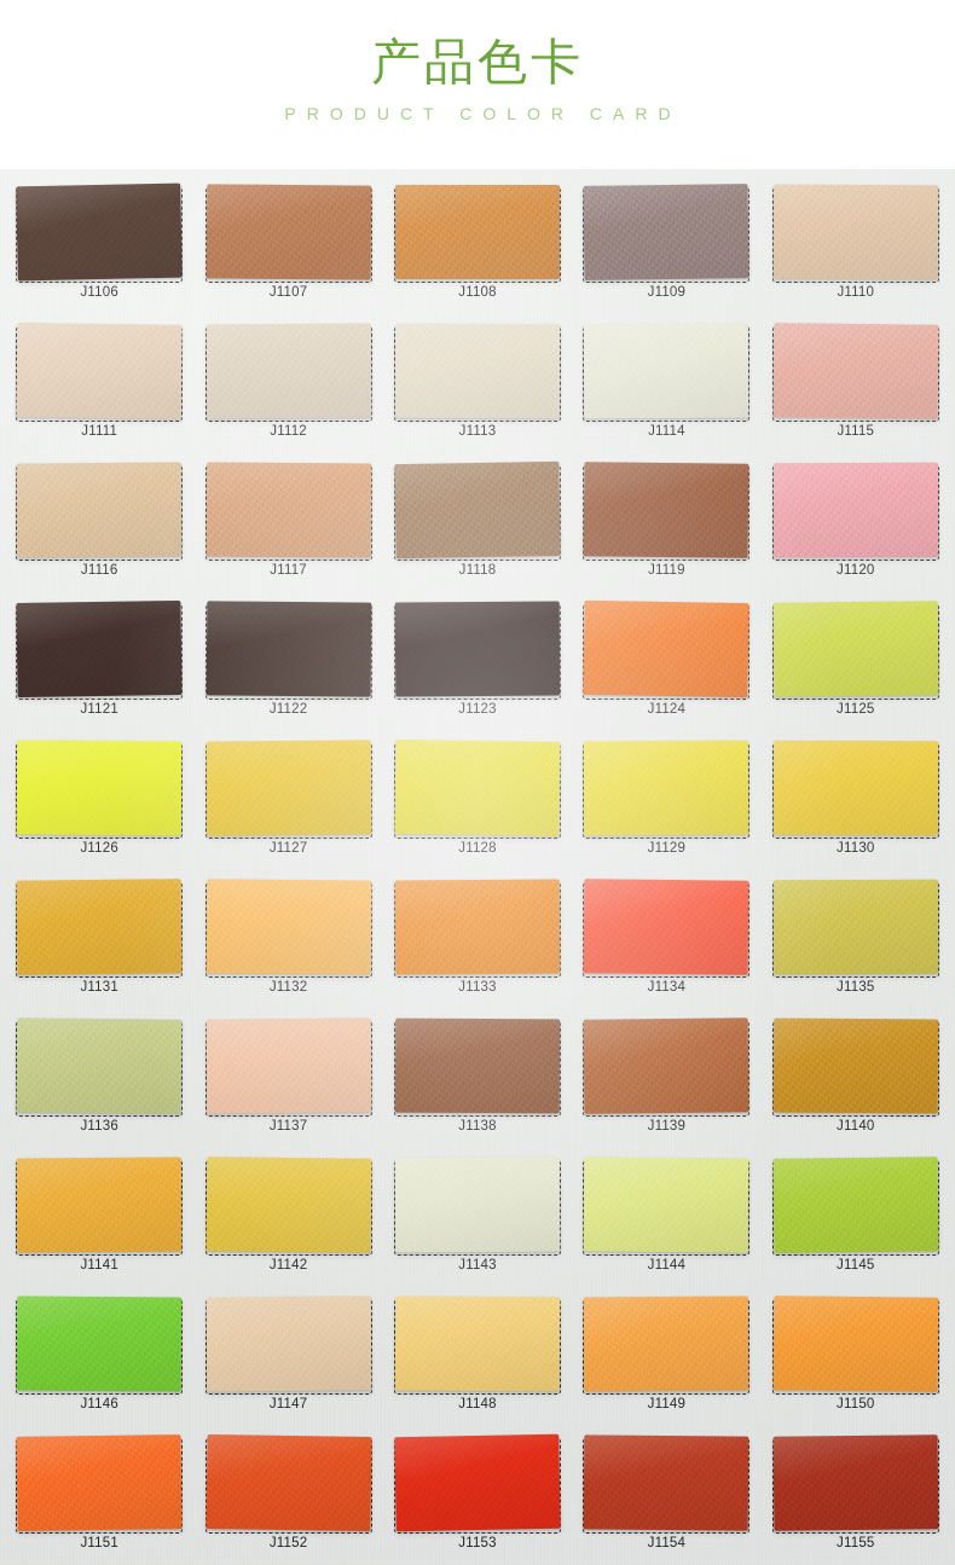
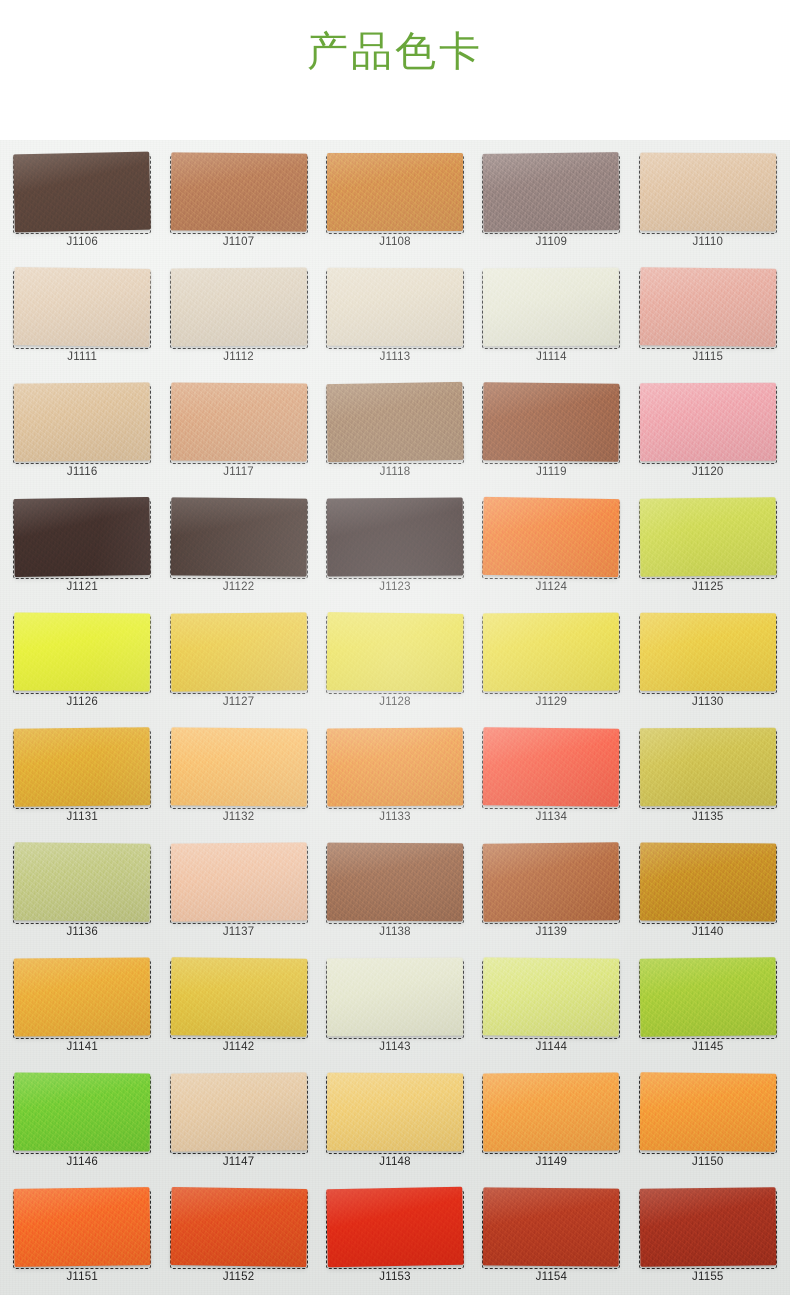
  产品色卡
- PRODUCT COLOR CARD
